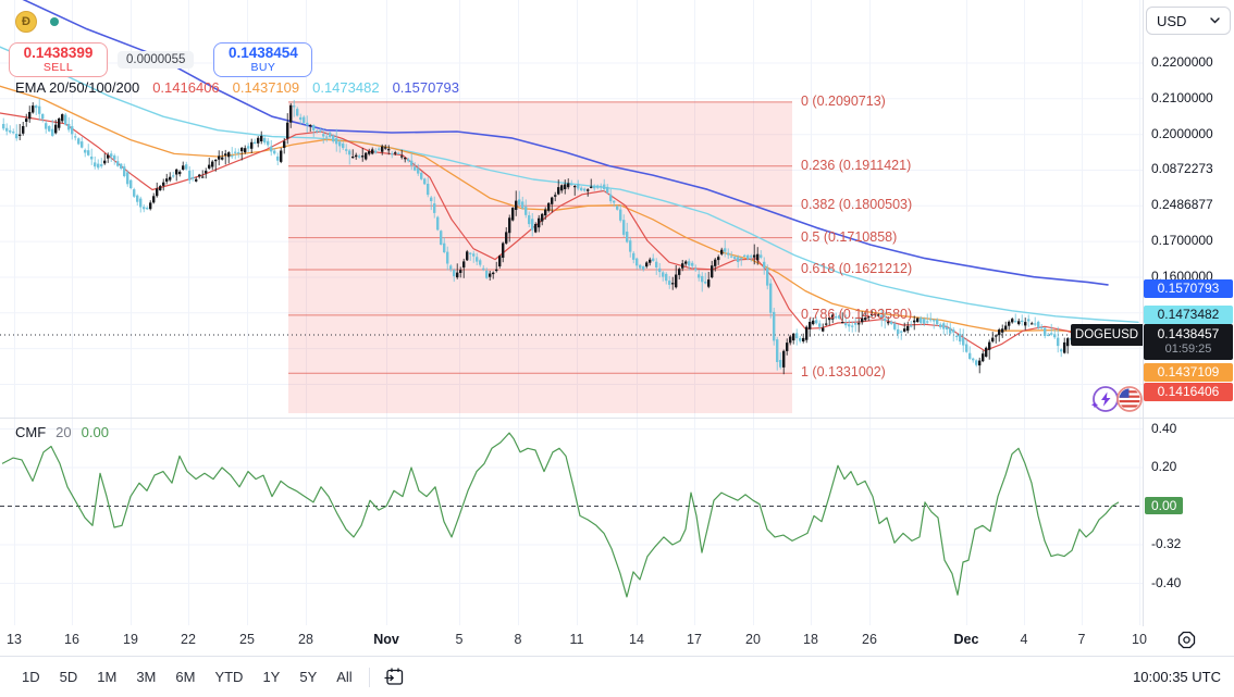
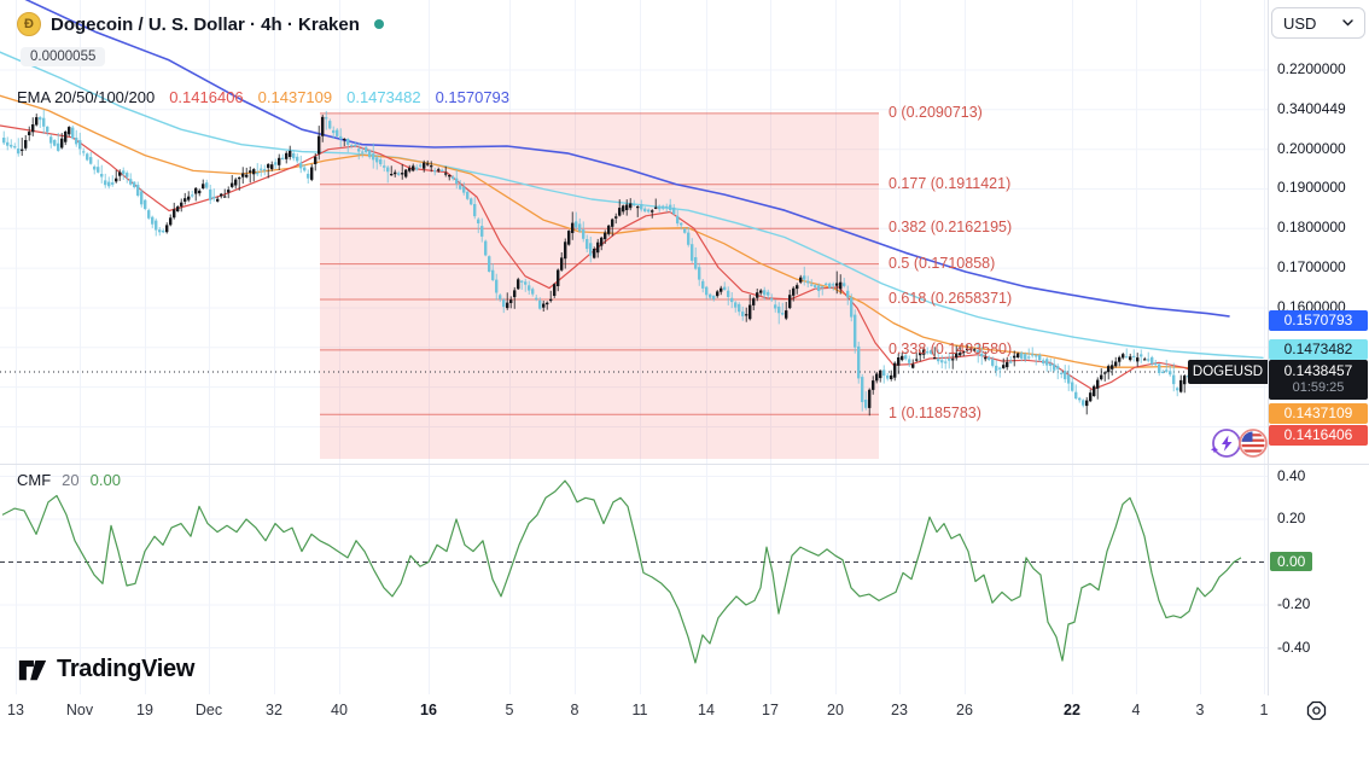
  0 (0.2090713)
- 0.236 (0.1911421)
+ 0.177 (0.1911421)
- 0.382 (0.1800503)
+ 0.382 (0.2162195)
  0.5 (0.1710858)
- 0.618 (0.1621212)
+ 0.618 (0.2658371)
- 0.786 (0.1493580)
+ 0.338 (0.1493580)
- 1 (0.1331002)
+ 1 (0.1185783)
  Ð
+ Dogecoin / U. S. Dollar · 4h · Kraken
  USD
- 0.1438399
- SELL
  0.0000055
- 0.1438454
- BUY
  EMA 20/50/100/200
  0.1416406
  0.1437109
  0.1473482
  0.1570793
  0.2200000
- 0.2100000
+ 0.3400449
  0.2000000
- 0.0872273
+ 0.1900000
- 0.2486877
+ 0.1800000
  0.1700000
  0.1600000
  0.40
  0.20
  0.00
- -0.32
+ -0.20
  -0.40
  0.1570793
  0.1473482
  0.1438457
  01:59:25
  0.1437109
  0.1416406
  DOGEUSD
  CMF
  20
  0.00
+ TradingView
  13
- 16
+ Nov
  19
- 22
+ Dec
- 25
+ 32
- 28
+ 40
- Nov
+ 16
  5
  8
  11
  14
  17
  20
- 18
+ 23
  26
- Dec
+ 22
  4
- 7
+ 3
- 10
+ 1
- 1D
- 5D
- 1M
- 3M
- 6M
- YTD
- 1Y
- 5Y
- All
- 10:00:35 UTC
